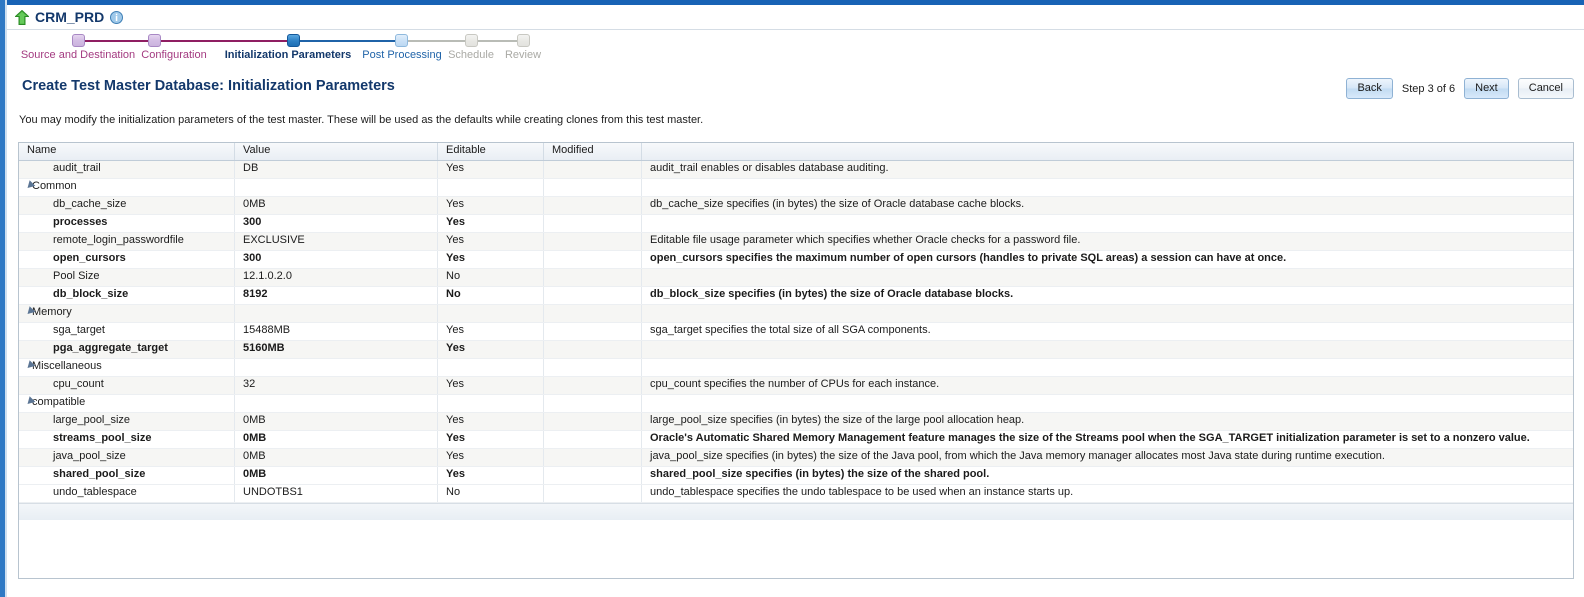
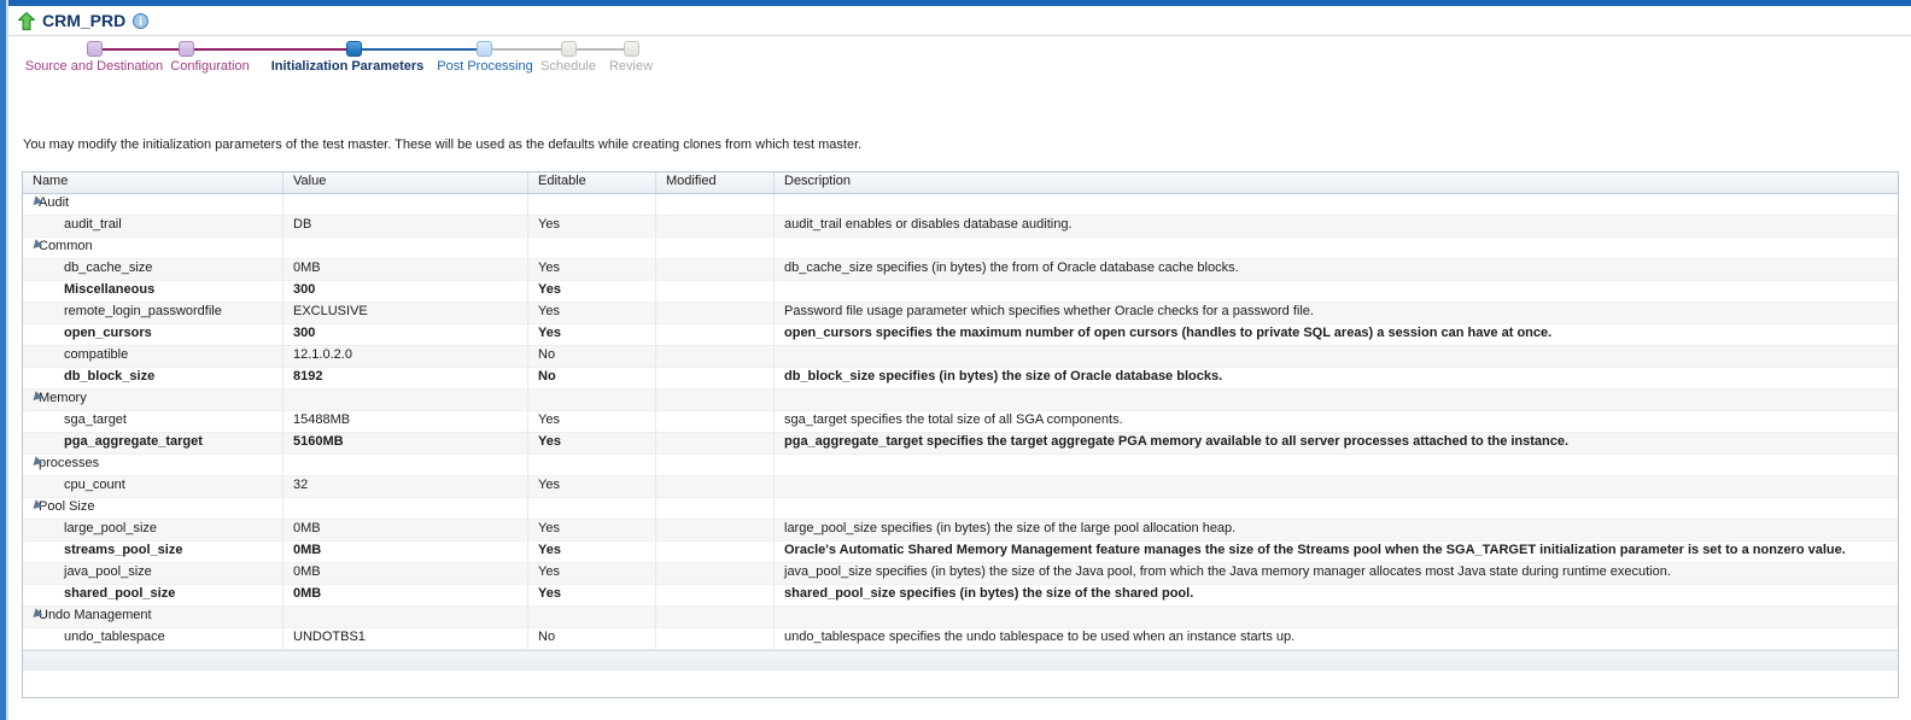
  CRM_PRD
  Source and Destination
  Configuration
  Initialization Parameters
  Post Processing
  Schedule
  Review
- Create Test Master Database: Initialization Parameters
- Back
- Step 3 of 6
- Next
- Cancel
- You may modify the initialization parameters of the test master. These will be used as the defaults while creating clones from this test master.
+ You may modify the initialization parameters of the test master. These will be used as the defaults while creating clones from which test master.
  Name
  Value
  Editable
  Modified
+ Description
+ Audit
  audit_trail
  DB
  Yes
  audit_trail enables or disables database auditing.
  Common
  db_cache_size
  0MB
  Yes
- db_cache_size specifies (in bytes) the size of Oracle database cache blocks.
+ db_cache_size specifies (in bytes) the from of Oracle database cache blocks.
- processes
+ Miscellaneous
  300
  Yes
  remote_login_passwordfile
  EXCLUSIVE
  Yes
- Editable file usage parameter which specifies whether Oracle checks for a password file.
+ Password file usage parameter which specifies whether Oracle checks for a password file.
  open_cursors
  300
  Yes
  open_cursors specifies the maximum number of open cursors (handles to private SQL areas) a session can have at once.
- Pool Size
+ compatible
  12.1.0.2.0
  No
  db_block_size
  8192
  No
  db_block_size specifies (in bytes) the size of Oracle database blocks.
  Memory
  sga_target
  15488MB
  Yes
  sga_target specifies the total size of all SGA components.
  pga_aggregate_target
  5160MB
  Yes
+ pga_aggregate_target specifies the target aggregate PGA memory available to all server processes attached to the instance.
- Miscellaneous
+ processes
  cpu_count
  32
  Yes
- cpu_count specifies the number of CPUs for each instance.
- compatible
+ Pool Size
  large_pool_size
  0MB
  Yes
  large_pool_size specifies (in bytes) the size of the large pool allocation heap.
  streams_pool_size
  0MB
  Yes
  Oracle's Automatic Shared Memory Management feature manages the size of the Streams pool when the SGA_TARGET initialization parameter is set to a nonzero value.
  java_pool_size
  0MB
  Yes
  java_pool_size specifies (in bytes) the size of the Java pool, from which the Java memory manager allocates most Java state during runtime execution.
  shared_pool_size
  0MB
  Yes
  shared_pool_size specifies (in bytes) the size of the shared pool.
+ Undo Management
  undo_tablespace
  UNDOTBS1
  No
  undo_tablespace specifies the undo tablespace to be used when an instance starts up.
